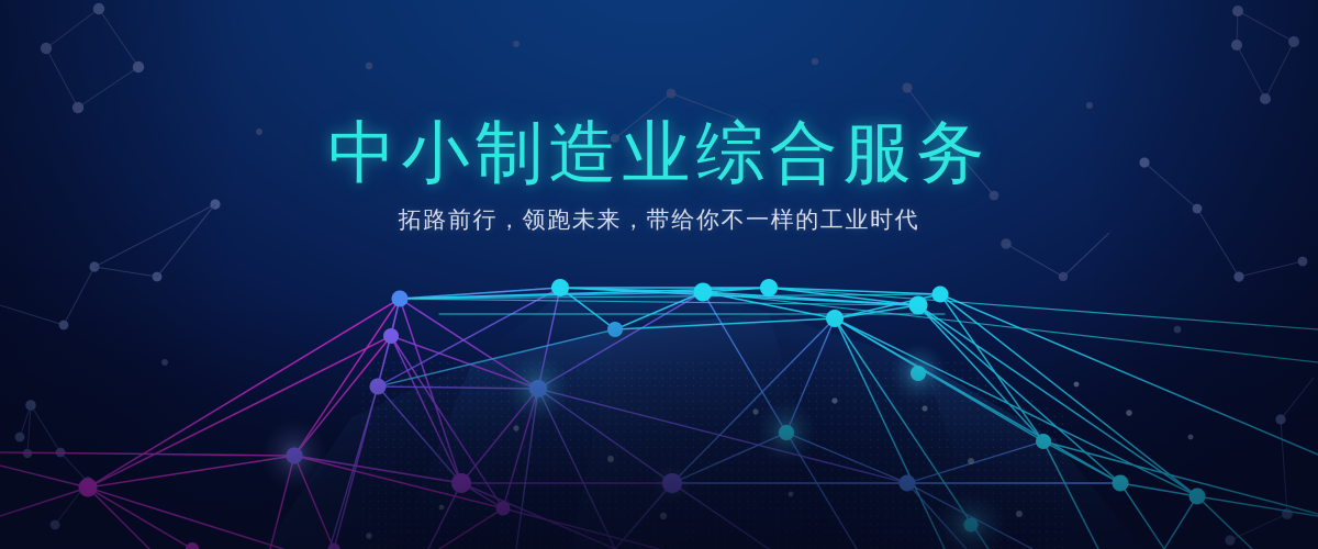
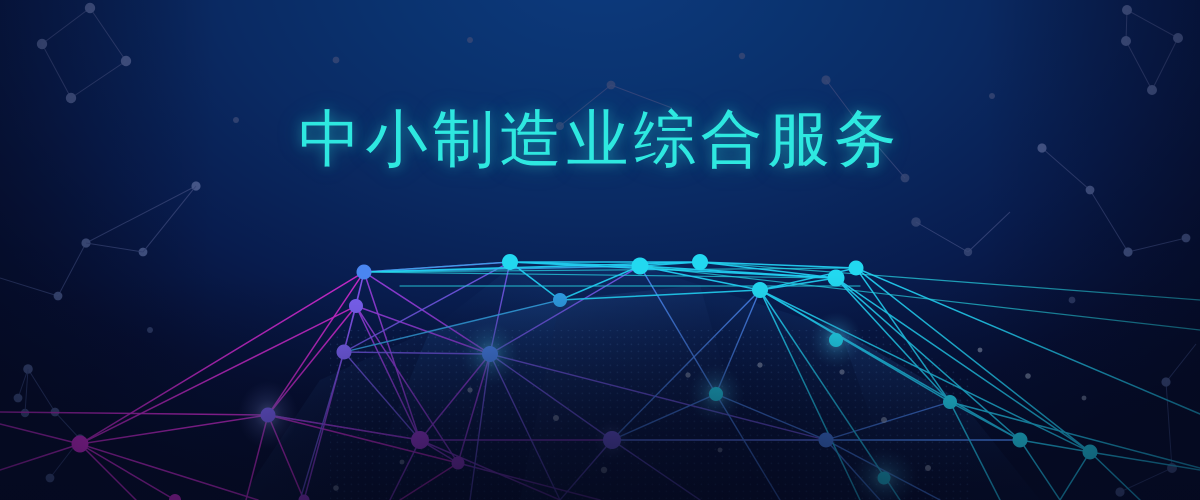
  中小制造业综合服务
- 拓路前行，领跑未来，带给你不一样的工业时代
